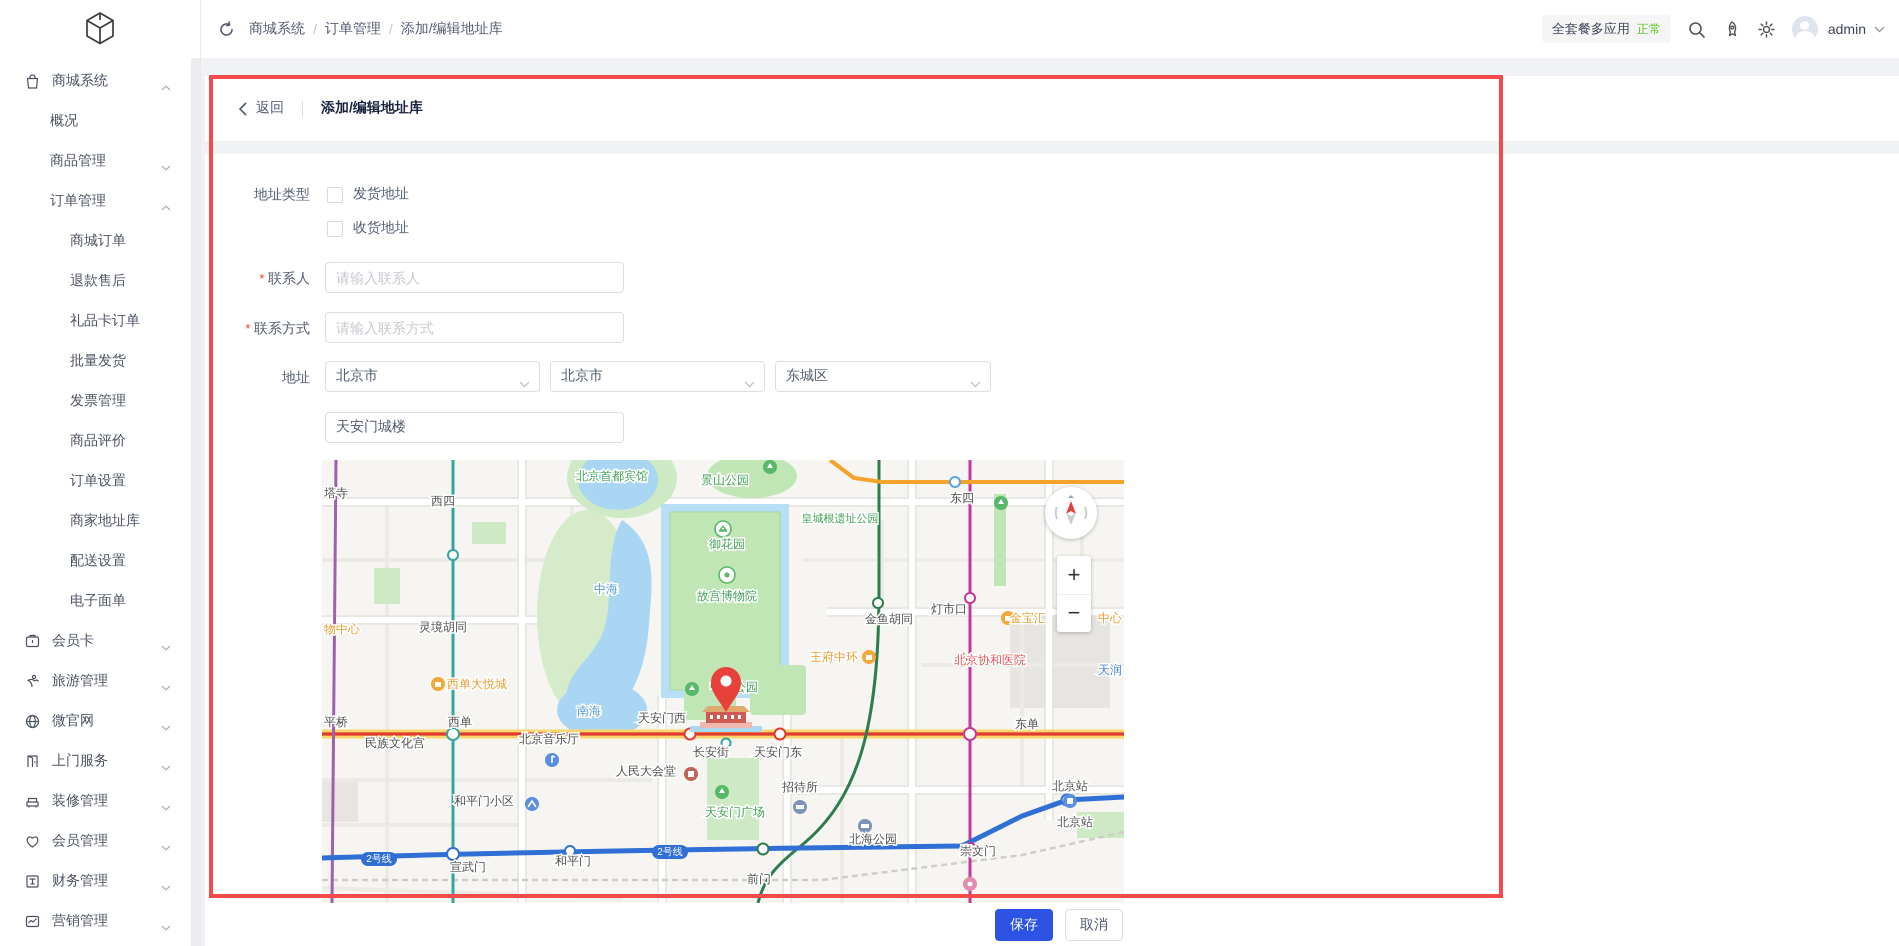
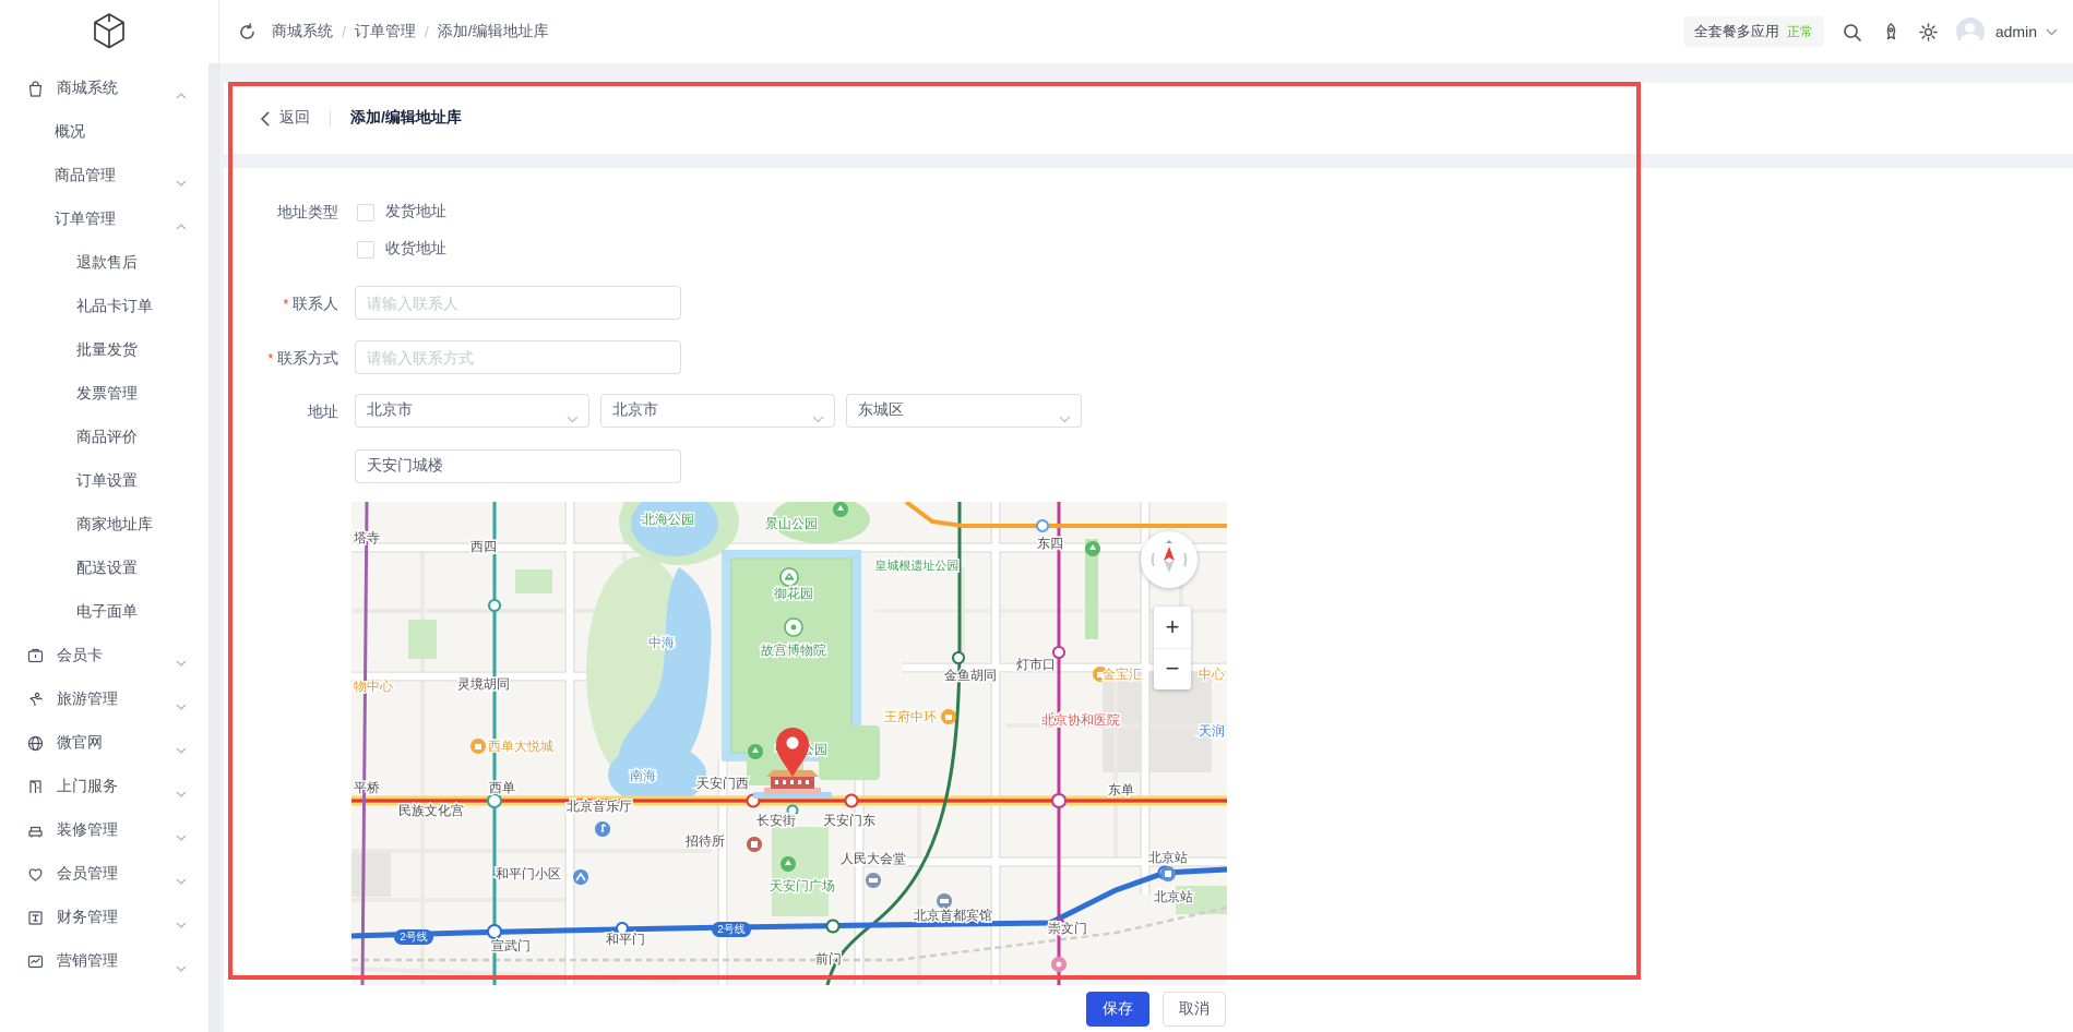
  商城系统
  概况
  商品管理
  订单管理
- 商城订单
  退款售后
  礼品卡订单
  批量发货
  发票管理
  商品评价
  订单设置
  商家地址库
  配送设置
  电子面单
  会员卡
  旅游管理
  微官网
  上门服务
  装修管理
  会员管理
  财务管理
  营销管理
  商城系统
  /
  订单管理
  /
  添加/编辑地址库
  全套餐多应用
  正常
  admin
  返回
  添加/编辑地址库
  地址类型
  发货地址
  收货地址
  联系人
  请输入联系人
  联系方式
  请输入联系方式
  地址
  北京市
  北京市
  东城区
  天安门城楼
- 北京首都宾馆
+ 北海公园
  景山公园
  皇城根遗址公园
  御花园
  故宫博物院
  天安门广场
  中海
  南海
  塔寺
  西四
  东四
  灵境胡同
  金鱼胡同
  灯市口
  物中心
  金宝汇
  中心
  王府中环
  北京协和医院
  天润
  西单大悦城
  天安门西
  天安门东
  长安街
  北京音乐厅
  民族文化宫
- 人民大会堂
+ 招待所
  和平门小区
- 招待所
+ 人民大会堂
  西单
  平桥
  东单
  北京站
  北京站
- 北海公园
+ 北京首都宾馆
  崇文门
  宣武门
  和平门
  前门
  2号线
  2号线
  +
  −
  保存
  取消
